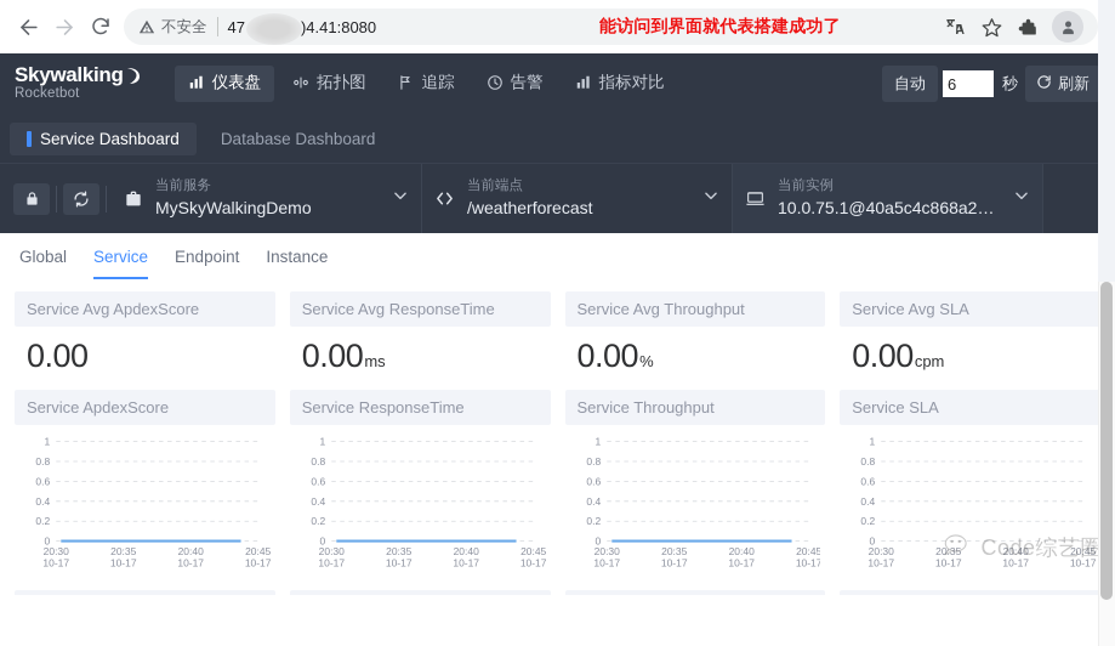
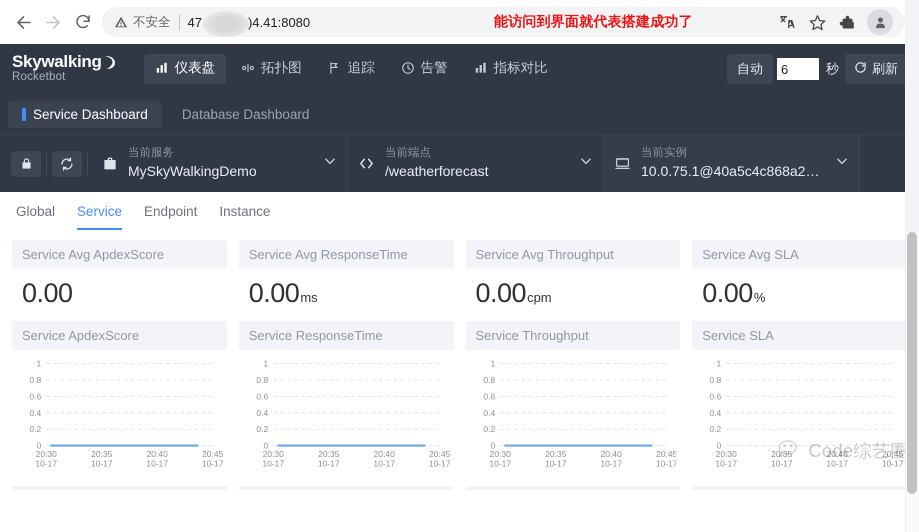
  不安全
  47 )4.41:8080
  能访问到界面就代表搭建成功了
  Skywalking
  Rocketbot
  仪表盘
  拓扑图
  追踪
  告警
  指标对比
  自动
  6
  秒
  刷新
  Service Dashboard
  Database Dashboard
  当前服务
  MySkyWalkingDemo
  当前端点
  /weatherforecast
  当前实例
  10.0.75.1@40a5c4c868a24d1
  Global
  Service
  Endpoint
  Instance
  Service Avg ApdexScore
  0.00
  Service Avg ResponseTime
  0.00
  ms
  Service Avg Throughput
  0.00
- %
+ cpm
  Service Avg SLA
  0.00
- cpm
+ %
  Service ApdexScore
  0
  0.2
  0.4
  0.6
  0.8
  1
  20:30
  10-17
  20:35
  10-17
  20:40
  10-17
  20:45
  10-17
  Service ResponseTime
  0
  0.2
  0.4
  0.6
  0.8
  1
  20:30
  10-17
  20:35
  10-17
  20:40
  10-17
  20:45
  10-17
  Service Throughput
  0
  0.2
  0.4
  0.6
  0.8
  1
  20:30
  10-17
  20:35
  10-17
  20:40
  10-17
  20:45
  10-17
  Service SLA
  0
  0.2
  0.4
  0.6
  0.8
  1
  20:30
  10-17
  20:35
  10-17
  20:40
  10-17
  20:45
  10-17
  Code综艺圈
